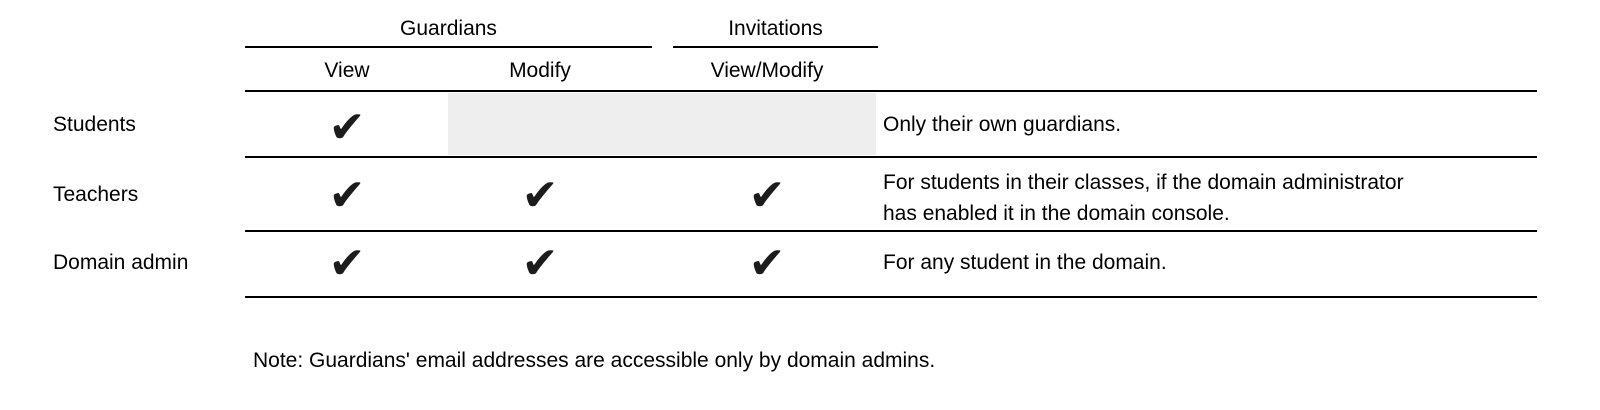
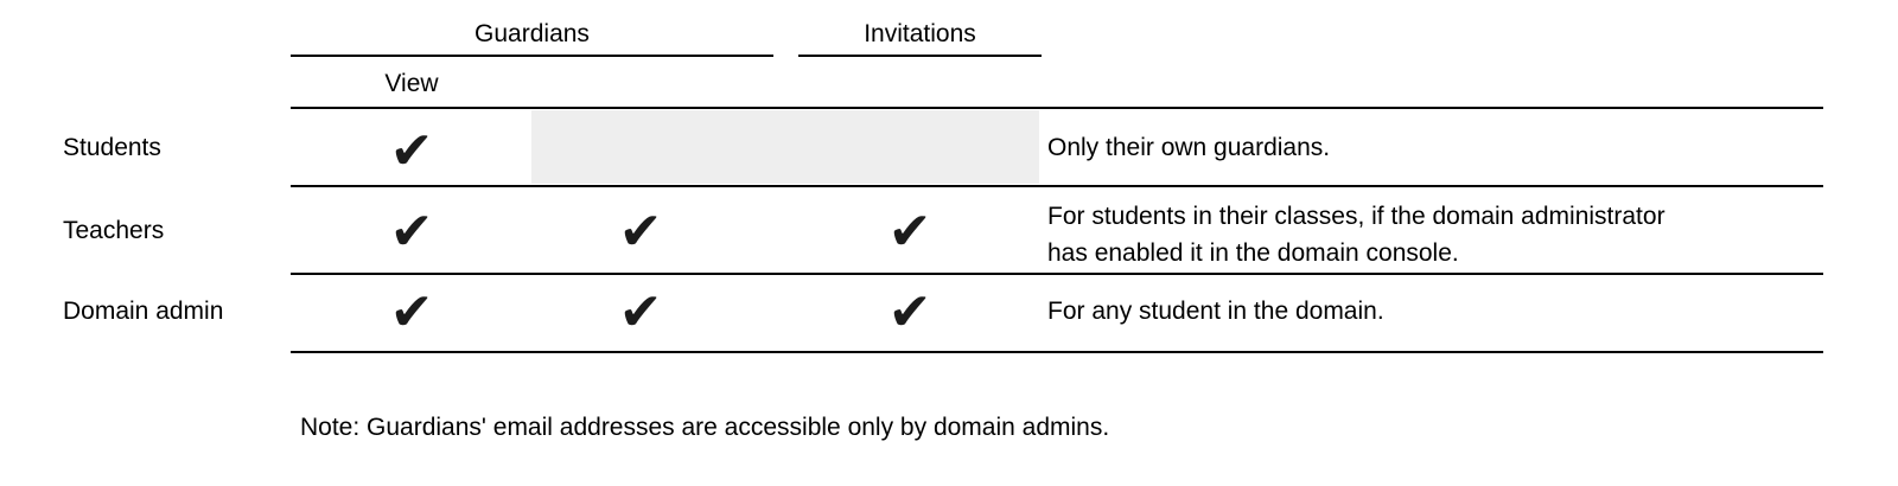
  Guardians
  Invitations
  View
- Modify
- View/Modify
  Students
  ✔
  Only their own guardians.
  Teachers
  ✔
  ✔
  ✔
  For students in their classes, if the domain administrator
  has enabled it in the domain console.
  Domain admin
  ✔
  ✔
  ✔
  For any student in the domain.
  Note: Guardians' email addresses are accessible only by domain admins.
